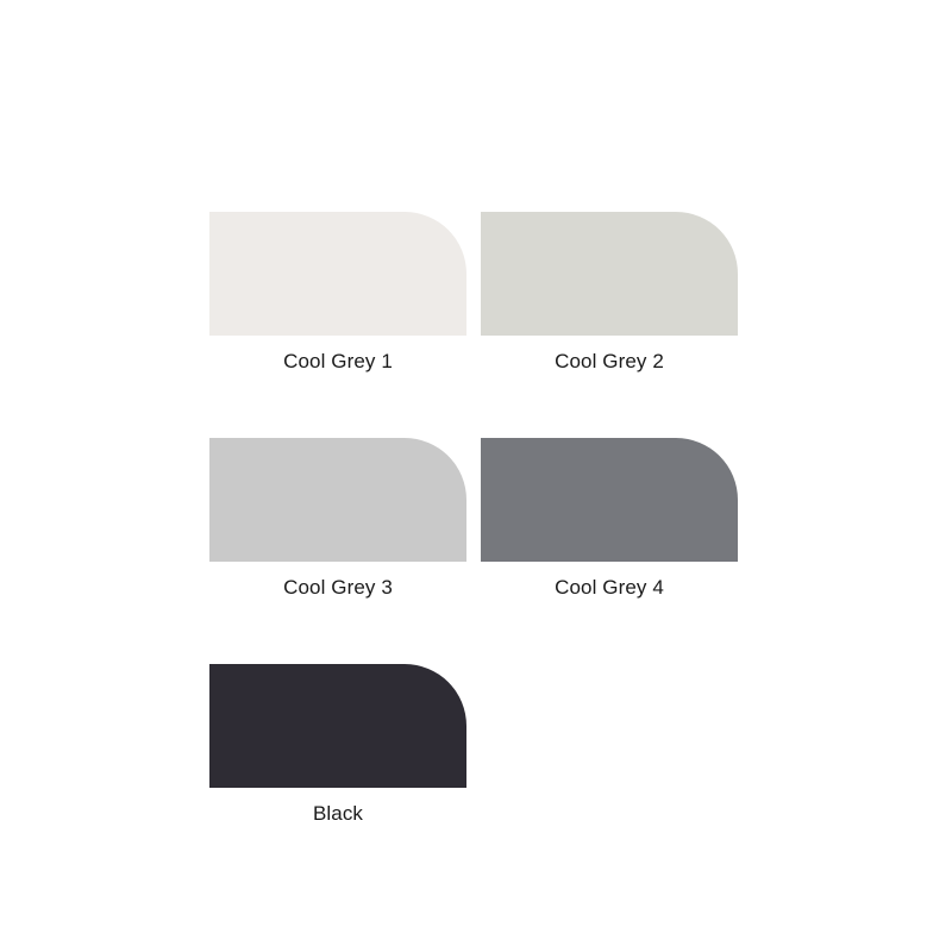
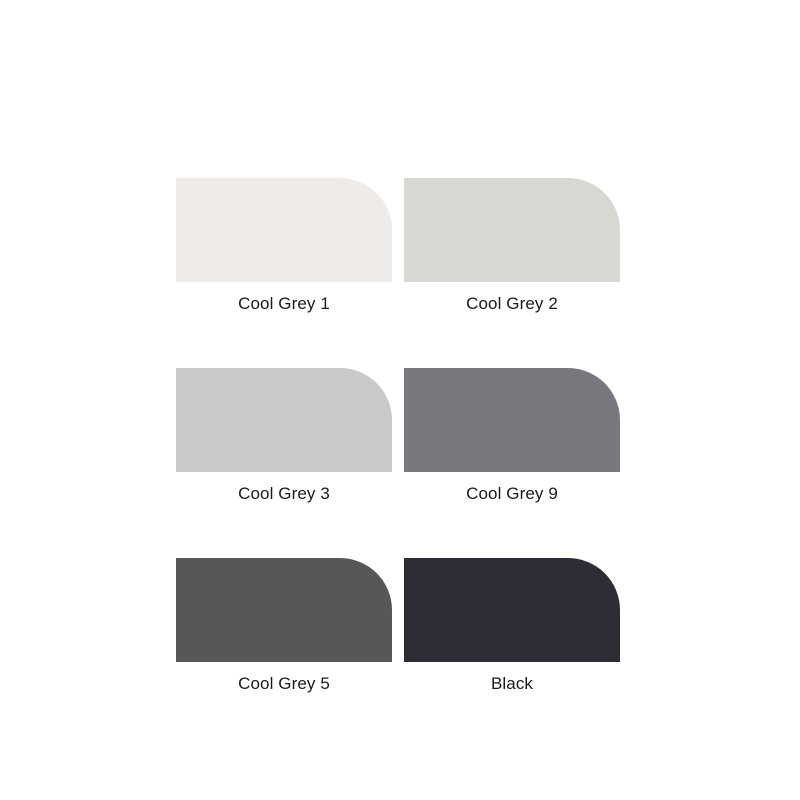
  Cool Grey 1
  Cool Grey 2
  Cool Grey 3
- Cool Grey 4
+ Cool Grey 9
+ Cool Grey 5
  Black
